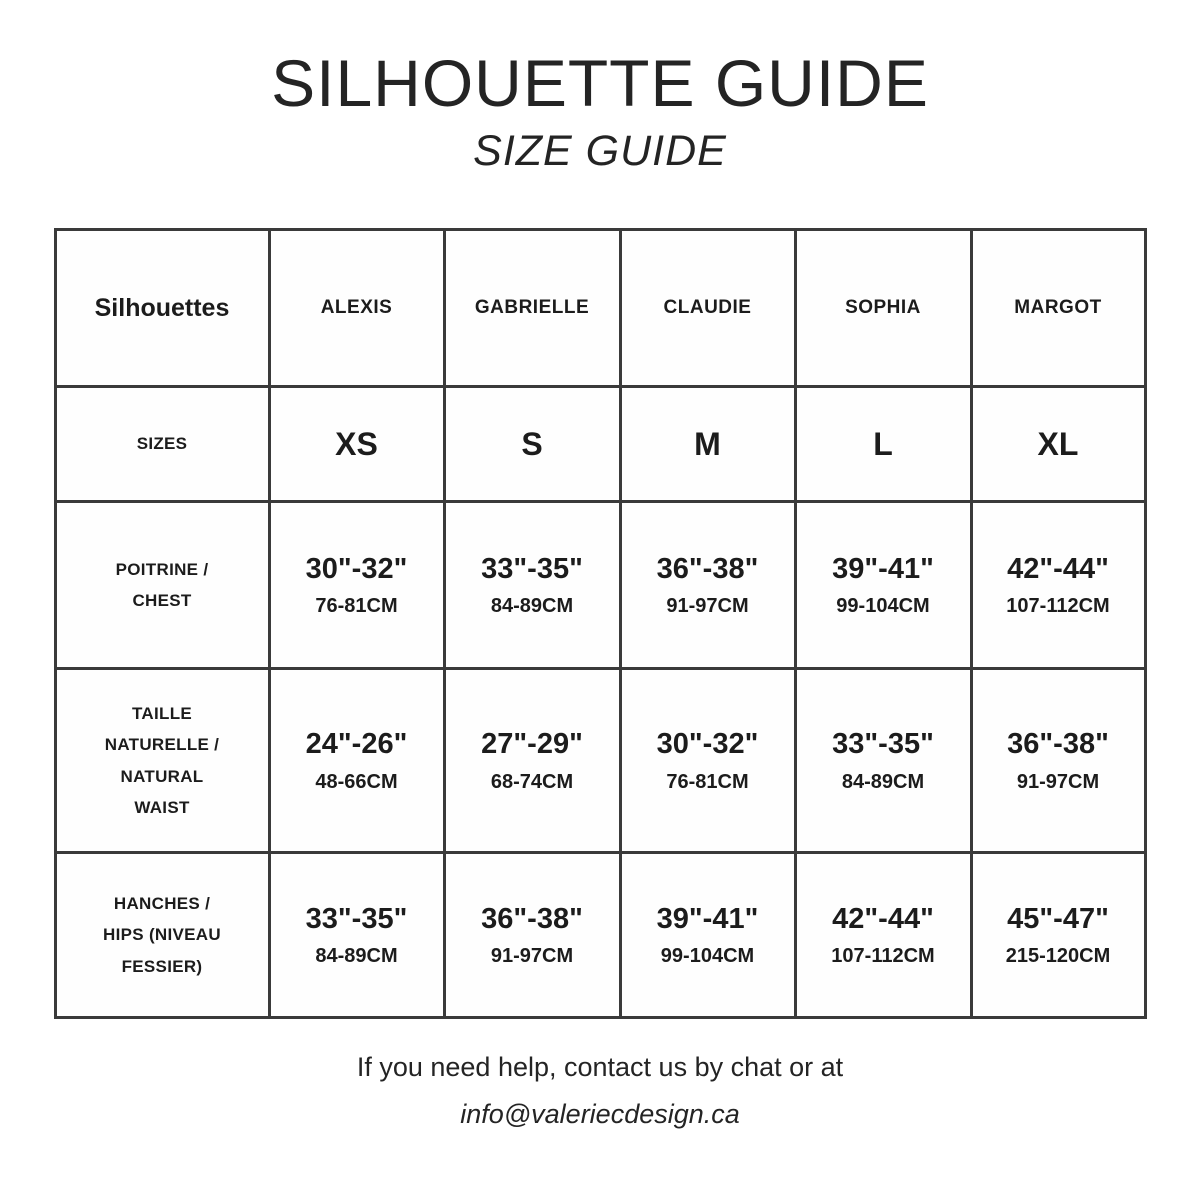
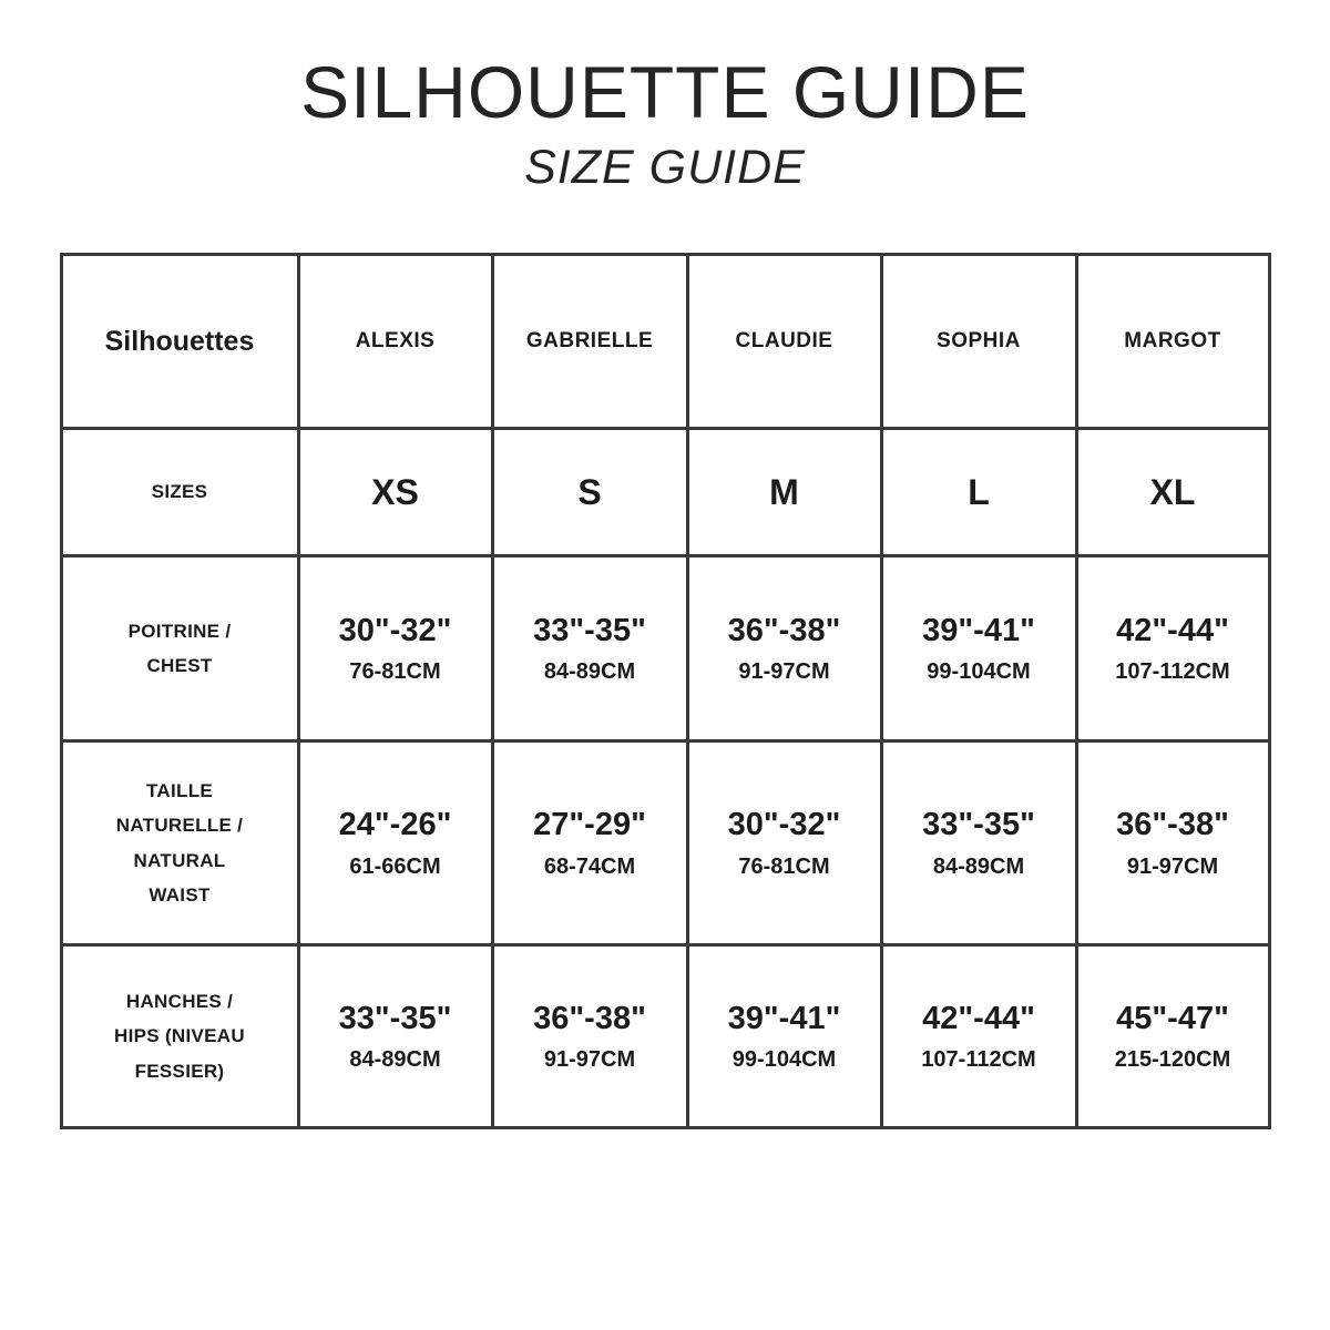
  SILHOUETTE GUIDE
  SIZE GUIDE
  Silhouettes	ALEXIS	GABRIELLE	CLAUDIE	SOPHIA	MARGOT
  SIZES	XS	S	M	L	XL
  POITRINE / CHEST	30"-32" 76-81CM	33"-35" 84-89CM	36"-38" 91-97CM	39"-41" 99-104CM	42"-44" 107-112CM
- TAILLE NATURELLE / NATURAL WAIST	24"-26" 48-66CM	27"-29" 68-74CM	30"-32" 76-81CM	33"-35" 84-89CM	36"-38" 91-97CM
+ TAILLE NATURELLE / NATURAL WAIST	24"-26" 61-66CM	27"-29" 68-74CM	30"-32" 76-81CM	33"-35" 84-89CM	36"-38" 91-97CM
  HANCHES / HIPS (NIVEAU FESSIER)	33"-35" 84-89CM	36"-38" 91-97CM	39"-41" 99-104CM	42"-44" 107-112CM	45"-47" 215-120CM
- If you need help, contact us by chat or at
- info@valeriecdesign.ca
